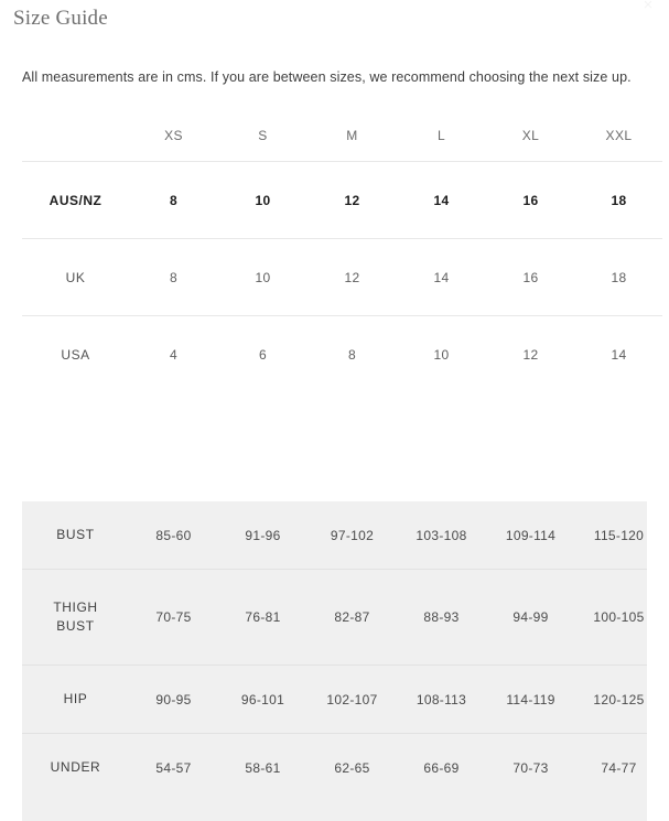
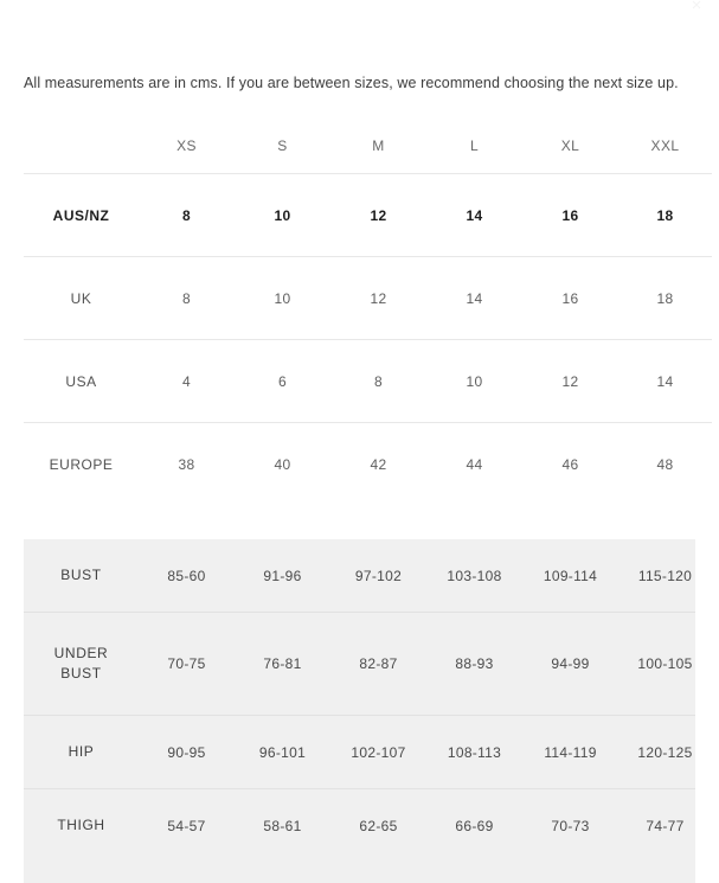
- Size Guide
  All measurements are in cms. If you are between sizes, we recommend choosing the next size up.
  	XS	S	M	L	XL	XXL
  AUS/NZ	8	10	12	14	16	18
  UK	8	10	12	14	16	18
  USA	4	6	8	10	12	14
+ EUROPE	38	40	42	44	46	48
  BUST	85-60	91-96	97-102	103-108	109-114	115-120
- THIGH BUST	70-75	76-81	82-87	88-93	94-99	100-105
+ UNDER BUST	70-75	76-81	82-87	88-93	94-99	100-105
  HIP	90-95	96-101	102-107	108-113	114-119	120-125
- UNDER	54-57	58-61	62-65	66-69	70-73	74-77
+ THIGH	54-57	58-61	62-65	66-69	70-73	74-77
